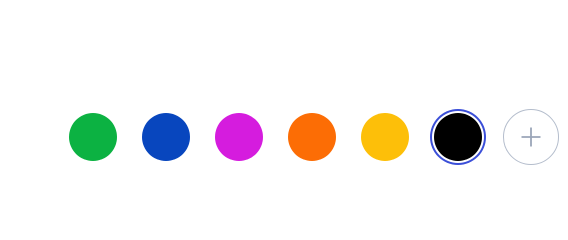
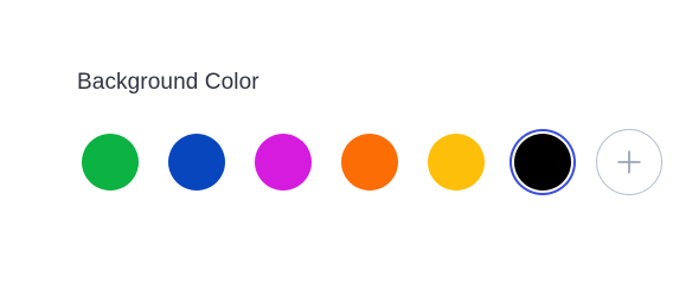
+ Background Color
